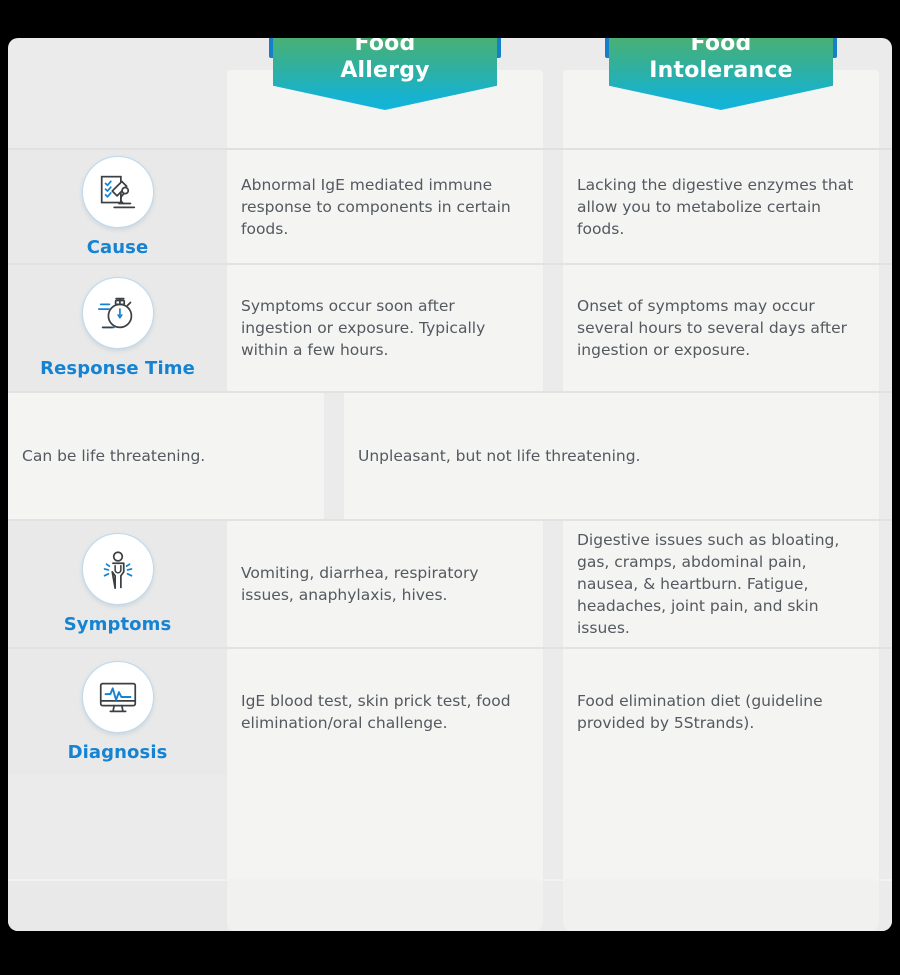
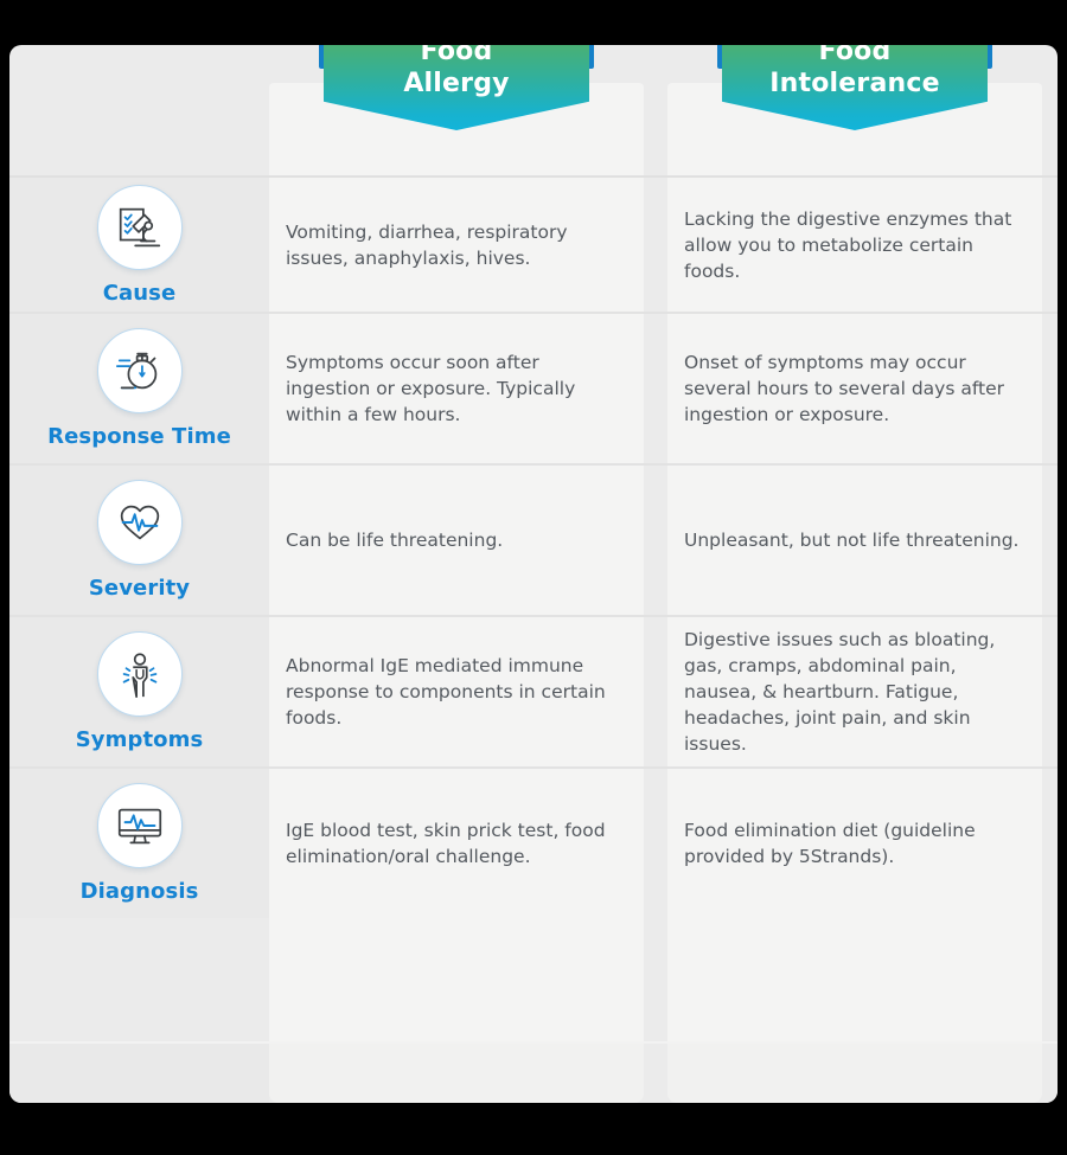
  Food
  Allergy
  Food
  Intolerance
  Cause
- Abnormal IgE mediated immune response to components in certain foods.
+ Vomiting, diarrhea, respiratory issues, anaphylaxis, hives.
  Lacking the digestive enzymes that allow you to metabolize certain foods.
  Response Time
  Symptoms occur soon after ingestion or exposure. Typically within a few hours.
  Onset of symptoms may occur several hours to several days after ingestion or exposure.
+ Severity
  Can be life threatening.
  Unpleasant, but not life threatening.
  Symptoms
- Vomiting, diarrhea, respiratory issues, anaphylaxis, hives.
+ Abnormal IgE mediated immune response to components in certain foods.
  Digestive issues such as bloating, gas, cramps, abdominal pain, nausea, & heartburn. Fatigue, headaches, joint pain, and skin issues.
  Diagnosis
  IgE blood test, skin prick test, food elimination/oral challenge.
  Food elimination diet (guideline provided by 5Strands).
